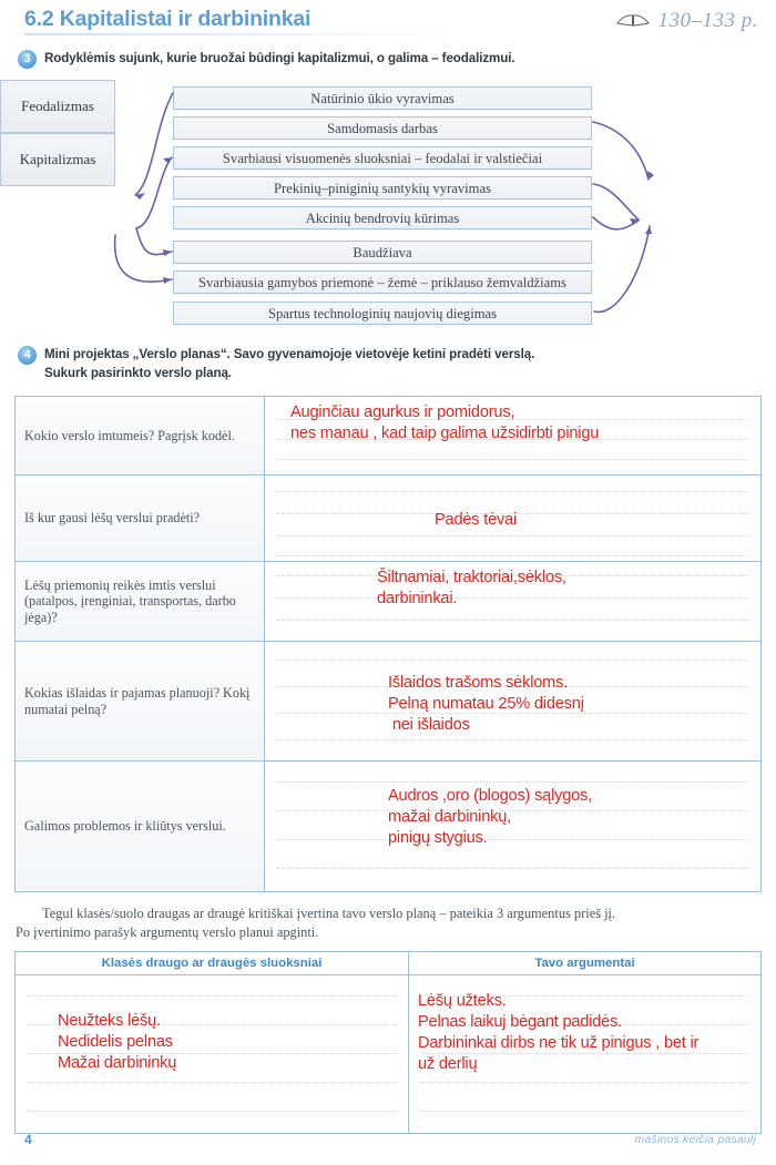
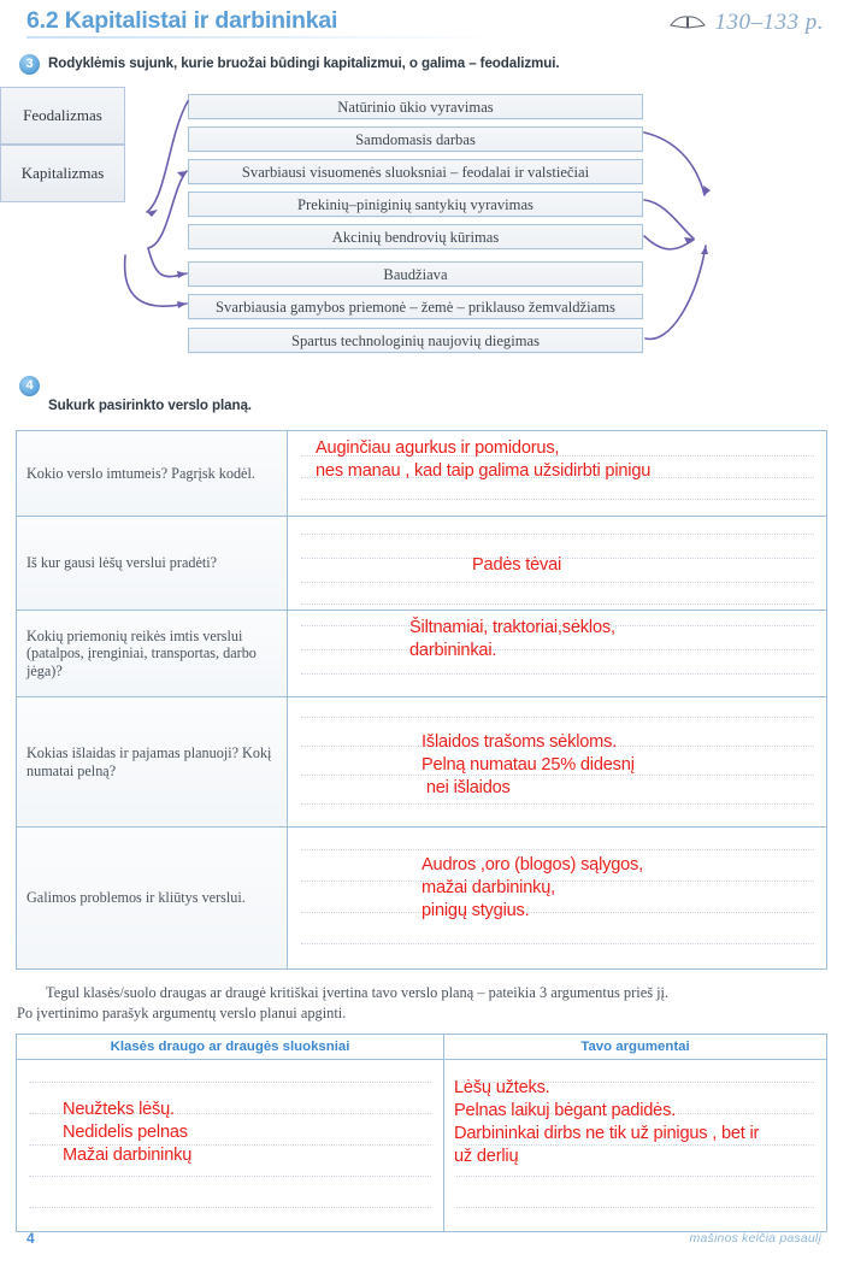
  6.2 Kapitalistai ir darbininkai
  130–133 p.
  3
  Rodyklėmis sujunk, kurie bruožai būdingi kapitalizmui, o galima – feodalizmui.
  Feodalizmas
  Kapitalizmas
  Natūrinio ūkio vyravimas
  Samdomasis darbas
  Svarbiausi visuomenės sluoksniai – feodalai ir valstiečiai
  Prekinių–piniginių santykių vyravimas
  Akcinių bendrovių kūrimas
  Baudžiava
  Svarbiausia gamybos priemonė – žemė – priklauso žemvaldžiams
  Spartus technologinių naujovių diegimas
  4
- Mini projektas „Verslo planas“. Savo gyvenamojoje vietovėje ketini pradėti verslą.
  Sukurk pasirinkto verslo planą.
  Kokio verslo imtumeis? Pagrįsk kodėl.
  Auginčiau agurkus ir pomidorus,
  nes manau , kad taip galima užsidirbti pinigu
  Iš kur gausi lėšų verslui pradėti?
  Padės tėvai
- Lėšų priemonių reikės imtis verslui (patalpos, įrenginiai, transportas, darbo jėga)?
+ Kokių priemonių reikės imtis verslui (patalpos, įrenginiai, transportas, darbo jėga)?
  Šiltnamiai, traktoriai,sėklos,
  darbininkai.
  Kokias išlaidas ir pajamas planuoji? Kokį numatai pelną?
  Išlaidos trašoms sėkloms.
  Pelną numatau 25% didesnį
  nei išlaidos
  Galimos problemos ir kliūtys verslui.
  Audros ,oro (blogos) sąlygos,
  mažai darbininkų,
  pinigų stygius.
  Tegul klasės/suolo draugas ar draugė kritiškai įvertina tavo verslo planą – pateikia 3 argumentus prieš jį.
  Po įvertinimo parašyk argumentų verslo planui apginti.
  Klasės draugo ar draugės sluoksniai
  Tavo argumentai
  Neužteks lėšų.
  Nedidelis pelnas
  Mažai darbininkų
  Lėšų užteks.
  Pelnas laikuj bėgant padidės.
  Darbininkai dirbs ne tik už pinigus , bet ir
  už derlių
  4
  mašinos keičia pasaulį
